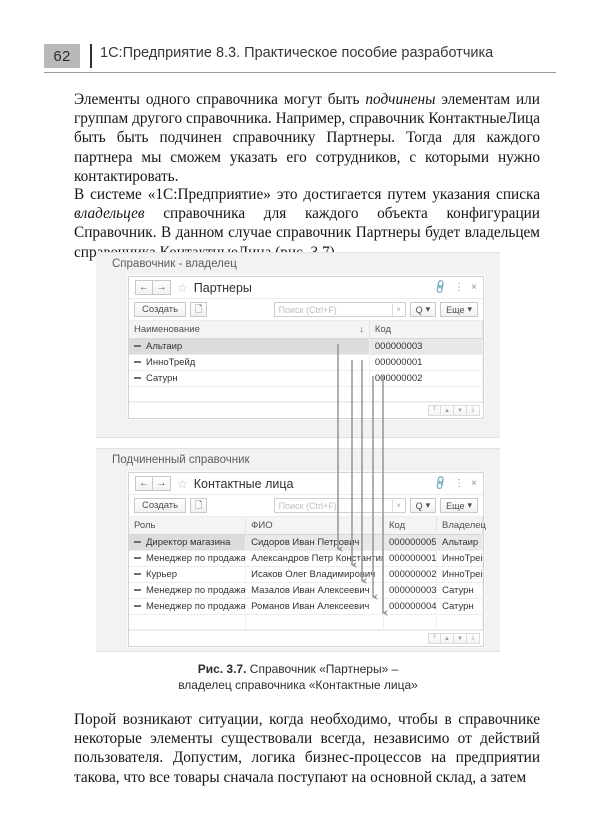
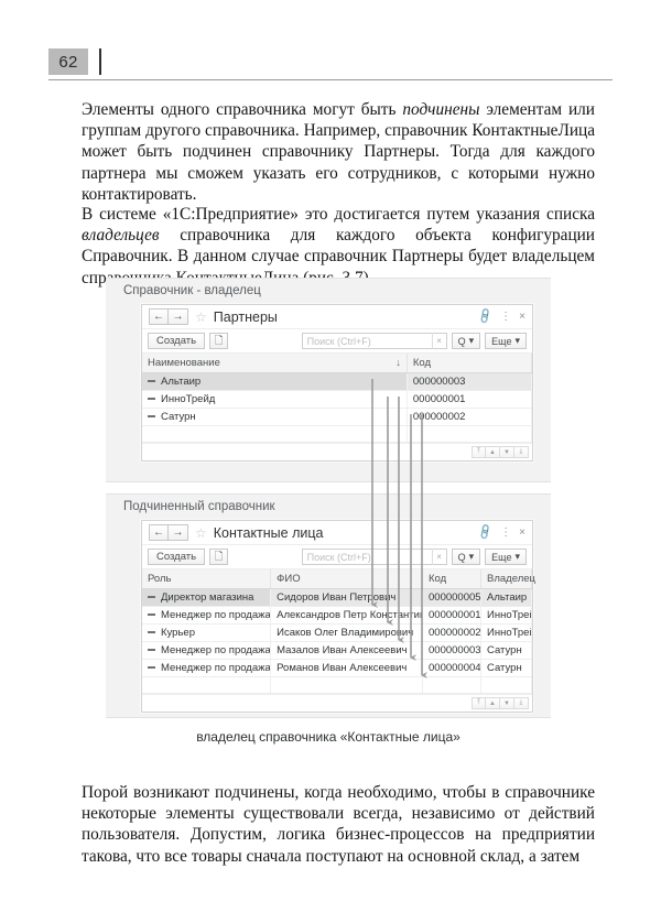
  62
- 1С:Предприятие 8.3. Практическое пособие разработчика
- Элементы одного справочника могут быть подчинены элементам или группам другого справочника. Например, справочник КонтактныеЛица быть быть подчинен справочнику Партнеры. Тогда для каждого партнера мы сможем указать его сотрудников, с которыми нужно контактировать.
+ Элементы одного справочника могут быть подчинены элементам или группам другого справочника. Например, справочник КонтактныеЛица может быть подчинен справочнику Партнеры. Тогда для каждого партнера мы сможем указать его сотрудников, с которыми нужно контактировать.
  В системе «1С:Предприятие» это достигается путем указания списка владельцев справочника для каждого объекта конфигурации Справочник. В данном случае справочник Партнеры будет владельцем спр
  Справочник - владелец
  Подчиненный справочник
  ←
  →
  ☆
  Партнеры
  ⋮
  ×
  Создать
  🗋
  Поиск (Ctrl+F)
  ×
  Q
  ▾
  Еще
  ▾
  Наименование ↓	Код
  Альтаир	000000003
  ИнноТрейд	000000001
  Сатурн	00000002
  ←
  →
  ☆
  Контактные лица
  ⋮
  ×
  Создать
  🗋
  Поиск (Ctrl+F)
  ×
  Q
  ▾
  Еще
  ▾
  Роль	ФИО	Код	Владелец
  Директор магазина	Сидоров Иван Петровч	000000005	Альтаир
  Менеджер по продажа	Александров Петр Констани	000000001	ИнноТре
  Курьер	Исаков Олег Владимирои	000000002	ИнноТре
  Менеджер по продажа	Мазалов Иван Алексеевич	000000003	Сатурн
  Менеджер по продажа	Романов Иван Алексеевич	000000004	Сатурн
- Рис. 3.7. Справочник «Партнеры» –
  владелец справочника «Контактные лица»
- Порой возникают ситуации, когда необходимо, чтобы в справочнике некоторые элементы существовали всегда, независимо от действий пользователя. Допустим, логика бизнес-процессов на предприятии такова, что все товары сначала поступают на основной склад, а затем
+ Порой возникают подчинены, когда необходимо, чтобы в справочнике некоторые элементы существовали всегда, независимо от действий пользователя. Допустим, логика бизнес-процессов на предприятии такова, что все товары сначала поступают на основной склад, а затем
